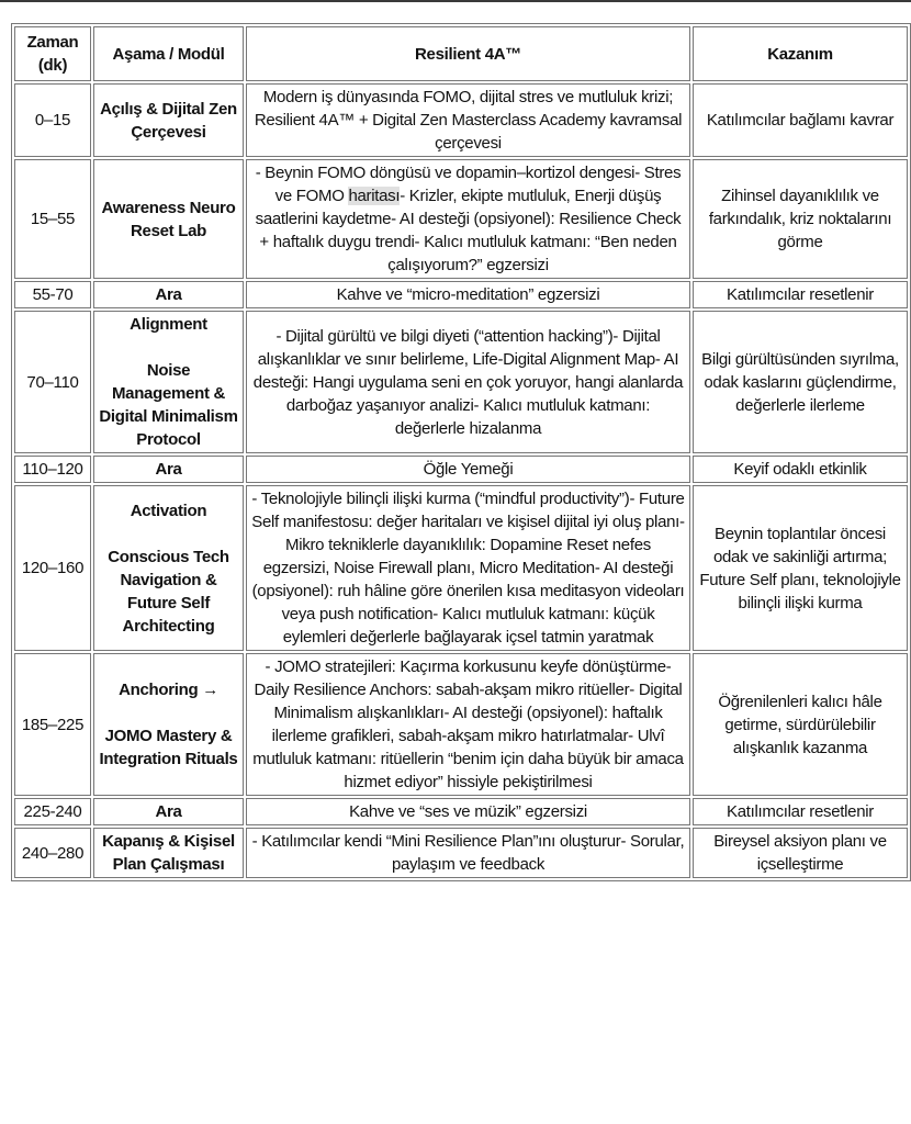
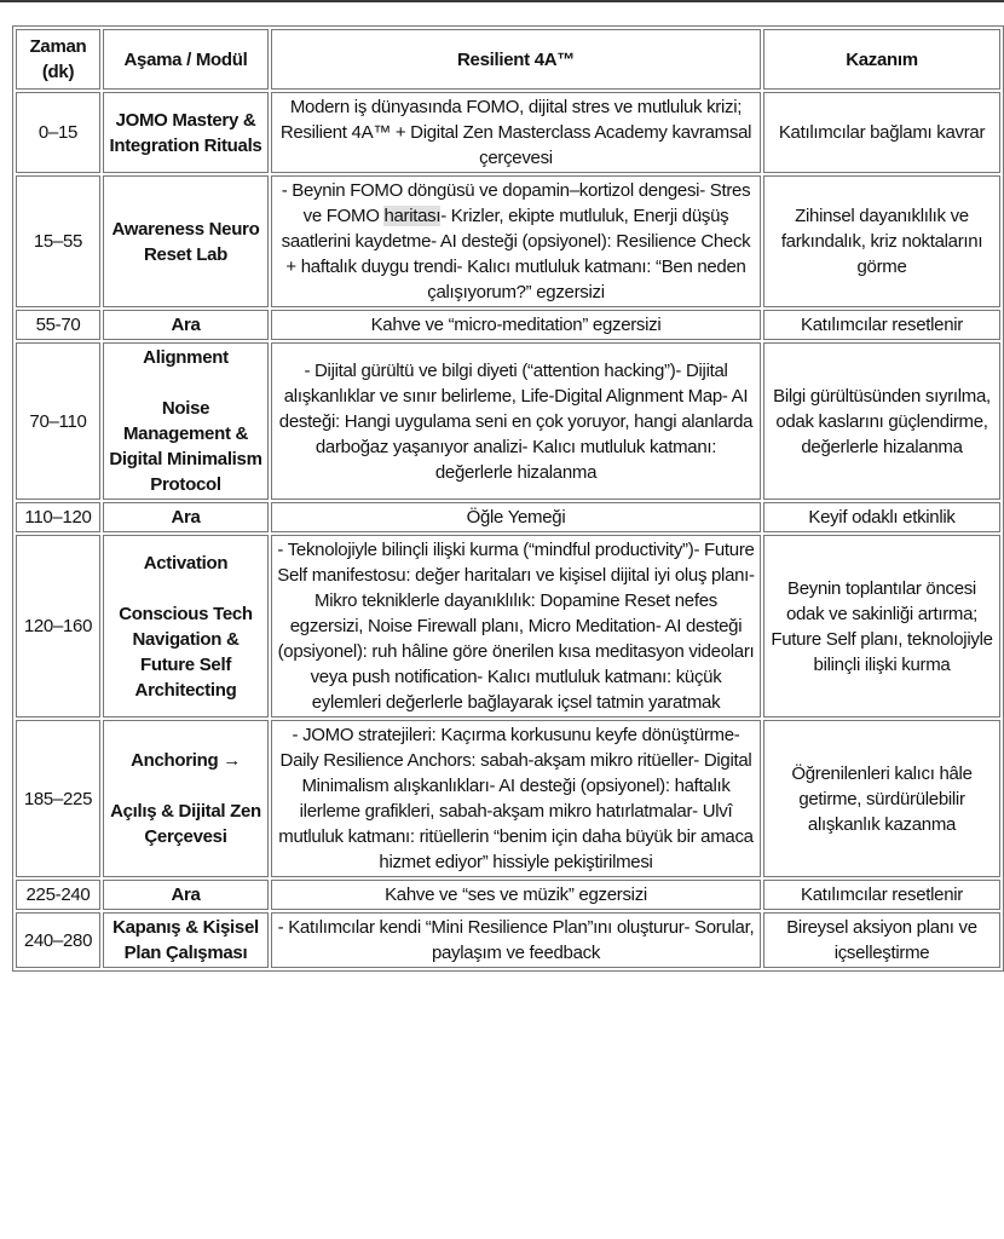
  Zaman (dk)	Aşama / Modül	Resilient 4A™	Kazanım
- 0–15	Açılış & Dijital Zen Çerçevesi	Modern iş dünyasında FOMO, dijital stres ve mutluluk krizi; Resilient 4A™ + Digital Zen Masterclass Academy kavramsal çerçevesi	Katılımcılar bağlamı kavrar
+ 0–15	JOMO Mastery & Integration Rituals	Modern iş dünyasında FOMO, dijital stres ve mutluluk krizi; Resilient 4A™ + Digital Zen Masterclass Academy kavramsal çerçevesi	Katılımcılar bağlamı kavrar
  15–55	Awareness Neuro Reset Lab	- Beynin FOMO döngüsü ve dopamin–kortizol dengesi- Stres ve FOMO haritası- Krizler, ekipte mutluluk, Enerji düşüş saatlerini kaydetme- AI desteği (opsiyonel): Resilience Check + haftalık duygu trendi- Kalıcı mutluluk katmanı: “Ben neden çalışıyorum?” egzersizi	Zihinsel dayanıklılık ve farkındalık, kriz noktalarını görme
  55-70	Ara	Kahve ve “micro-meditation” egzersizi	Katılımcılar resetlenir
- 70–110	AlignmentNoise Management & Digital Minimalism Protocol	- Dijital gürültü ve bilgi diyeti (“attention hacking”)- Dijital alışkanlıklar ve sınır belirleme, Life-Digital Alignment Map- AI desteği: Hangi uygulama seni en çok yoruyor, hangi alanlarda darboğaz yaşanıyor analizi- Kalıcı mutluluk katmanı: değerlerle hizalanma	Bilgi gürültüsünden sıyrılma, odak kaslarını güçlendirme, değerlerle ilerleme
+ 70–110	AlignmentNoise Management & Digital Minimalism Protocol	- Dijital gürültü ve bilgi diyeti (“attention hacking”)- Dijital alışkanlıklar ve sınır belirleme, Life-Digital Alignment Map- AI desteği: Hangi uygulama seni en çok yoruyor, hangi alanlarda darboğaz yaşanıyor analizi- Kalıcı mutluluk katmanı: değerlerle hizalanma	Bilgi gürültüsünden sıyrılma, odak kaslarını güçlendirme, değerlerle hizalanma
  110–120	Ara	Öğle Yemeği	Keyif odaklı etkinlik
  120–160	ActivationConscious Tech Navigation & Future Self Architecting	- Teknolojiyle bilinçli ilişki kurma (“mindful productivity”)- Future Self manifestosu: değer haritaları ve kişisel dijital iyi oluş planı- Mikro tekniklerle dayanıklılık: Dopamine Reset nefes egzersizi, Noise Firewall planı, Micro Meditation- AI desteği (opsiyonel): ruh hâline göre önerilen kısa meditasyon videoları veya push notification- Kalıcı mutluluk katmanı: küçük eylemleri değerlerle bağlayarak içsel tatmin yaratmak	Beynin toplantılar öncesi odak ve sakinliği artırma; Future Self planı, teknolojiyle bilinçli ilişki kurma
- 185–225	Anchoring →JOMO Mastery & Integration Rituals	- JOMO stratejileri: Kaçırma korkusunu keyfe dönüştürme- Daily Resilience Anchors: sabah-akşam mikro ritüeller- Digital Minimalism alışkanlıkları- AI desteği (opsiyonel): haftalık ilerleme grafikleri, sabah-akşam mikro hatırlatmalar- Ulvî mutluluk katmanı: ritüellerin “benim için daha büyük bir amaca hizmet ediyor” hissiyle pekiştirilmesi	Öğrenilenleri kalıcı hâle getirme, sürdürülebilir alışkanlık kazanma
+ 185–225	Anchoring →Açılış & Dijital Zen Çerçevesi	- JOMO stratejileri: Kaçırma korkusunu keyfe dönüştürme- Daily Resilience Anchors: sabah-akşam mikro ritüeller- Digital Minimalism alışkanlıkları- AI desteği (opsiyonel): haftalık ilerleme grafikleri, sabah-akşam mikro hatırlatmalar- Ulvî mutluluk katmanı: ritüellerin “benim için daha büyük bir amaca hizmet ediyor” hissiyle pekiştirilmesi	Öğrenilenleri kalıcı hâle getirme, sürdürülebilir alışkanlık kazanma
  225-240	Ara	Kahve ve “ses ve müzik” egzersizi	Katılımcılar resetlenir
  240–280	Kapanış & Kişisel Plan Çalışması	- Katılımcılar kendi “Mini Resilience Plan”ını oluşturur- Sorular, paylaşım ve feedback	Bireysel aksiyon planı ve içselleştirme
